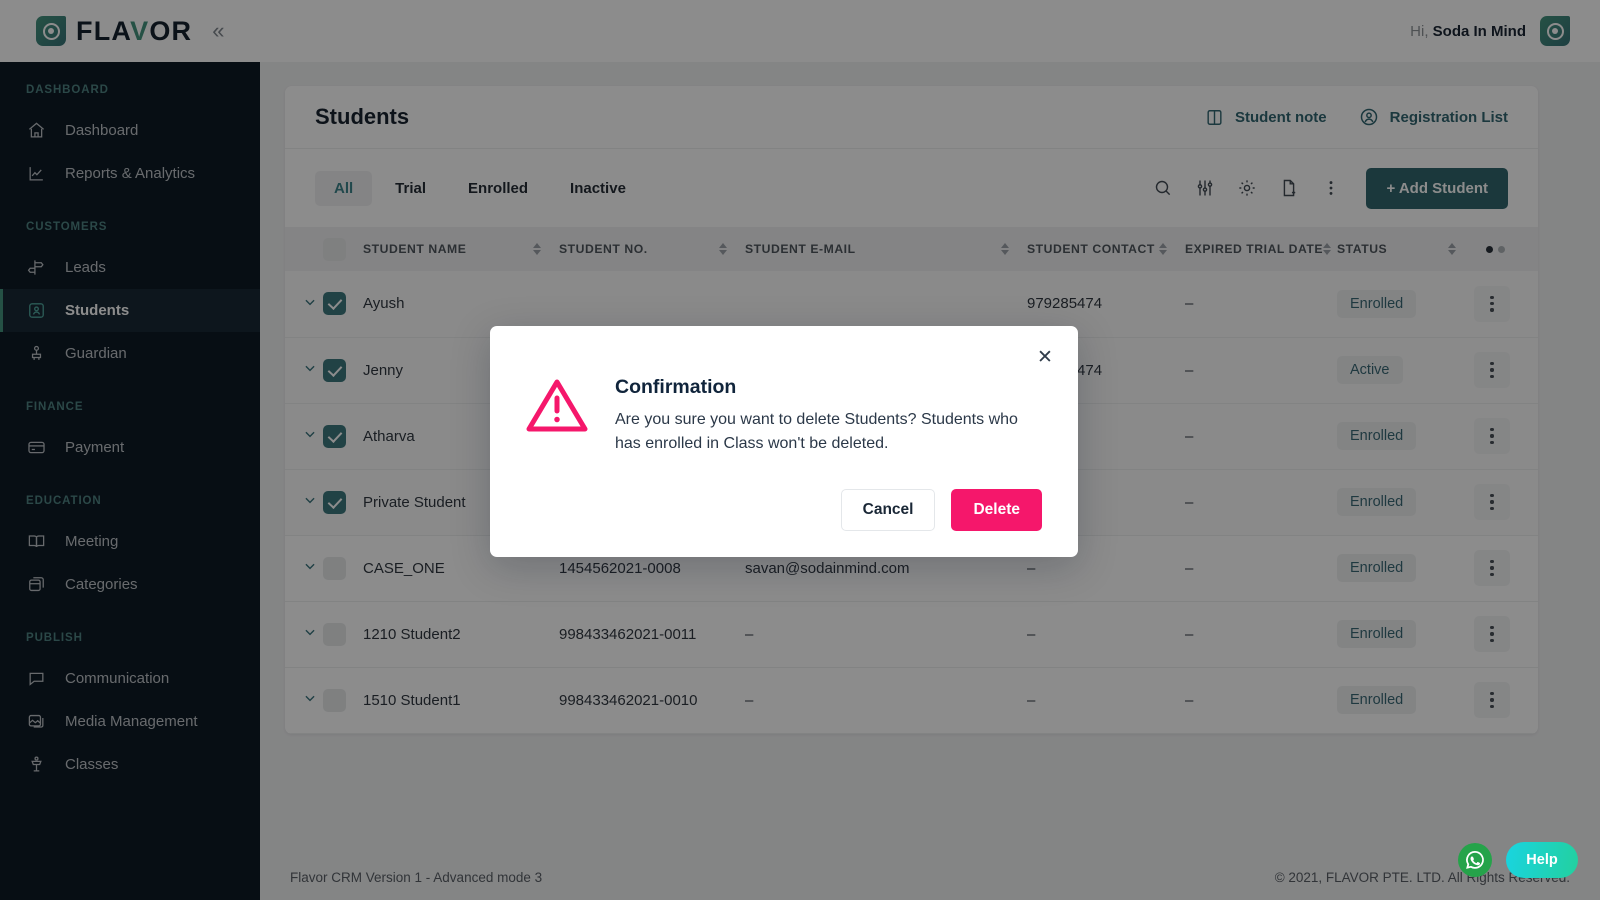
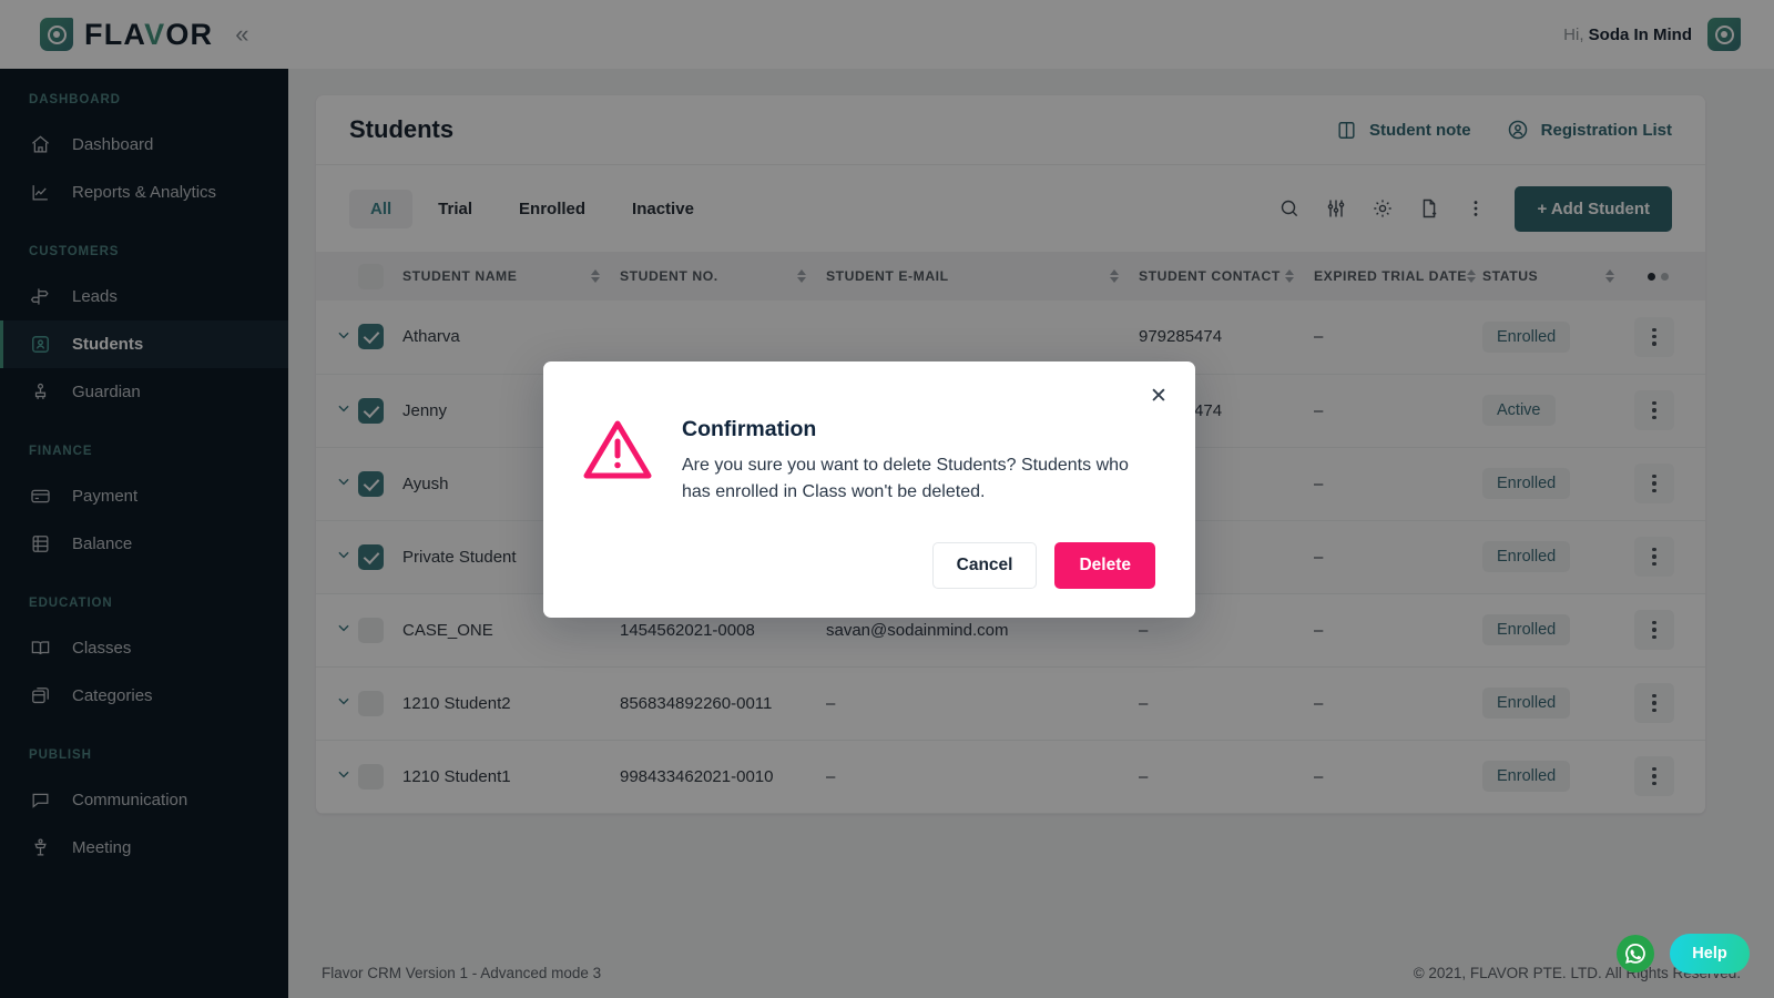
  FLAVOR
  «
  Hi, Soda In Mind
  DASHBOARD
  Dashboard
  Reports & Analytics
  CUSTOMERS
  Leads
  Students
  Guardian
  FINANCE
  Payment
+ Balance
  EDUCATION
- Meeting
+ Classes
  Categories
  PUBLISH
  Communication
- Media Management
- Classes
+ Meeting
  Students
  Student note
  Registration List
  All
  Trial
  Enrolled
  Inactive
  + Add Student
  		STUDENT NAME	STUDENT NO.	STUDENT E-MAIL	STUDENT CONTACT	EXPIRED TRIAL DATE	STATUS
- 		Ayush			979285474	–	Enrolled
+ 		Atharva			979285474	–	Enrolled
  		Jenny			474	–	Active
- 		Atharva				–	Enrolled
+ 		Ayush				–	Enrolled
  		Private Student				–	Enrolled
  		CASE_ONE	1454562021-0008	savan@sodainmind.com	–	–	Enrolled
- 		1210 Student2	998433462021-0011	–	–	–	Enrolled
+ 		1210 Student2	856834892260-0011	–	–	–	Enrolled
- 		1510 Student1	998433462021-0010	–	–	–	Enrolled
+ 		1210 Student1	998433462021-0010	–	–	–	Enrolled
  Flavor CRM Version 1 - Advanced mode 3
  © 2021, FLAVOR PTE. LTD. All Rights R.
  ✕
  Confirmation
  Are you sure you want to delete Students? Students who has enrolled in Class won't be deleted.
  Cancel
  Delete
  Help
